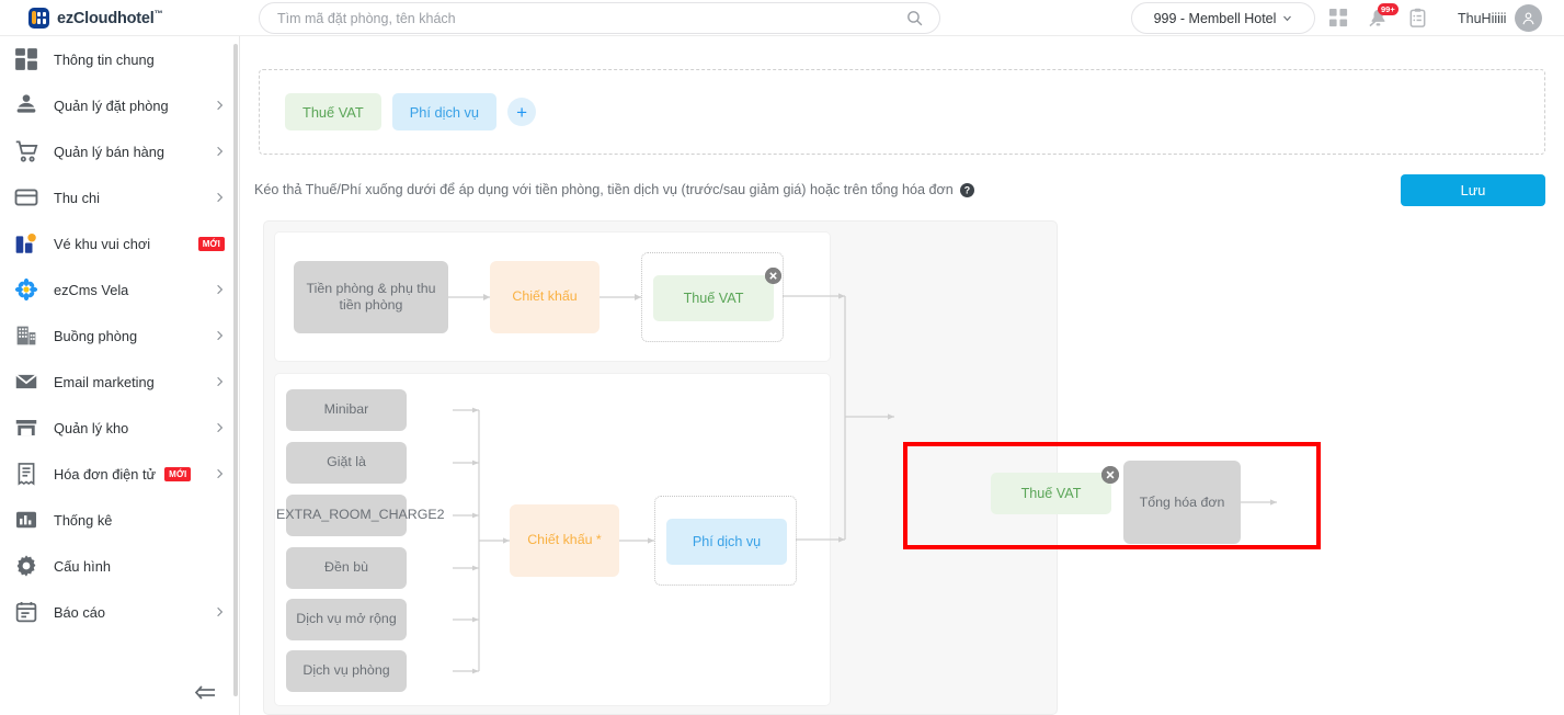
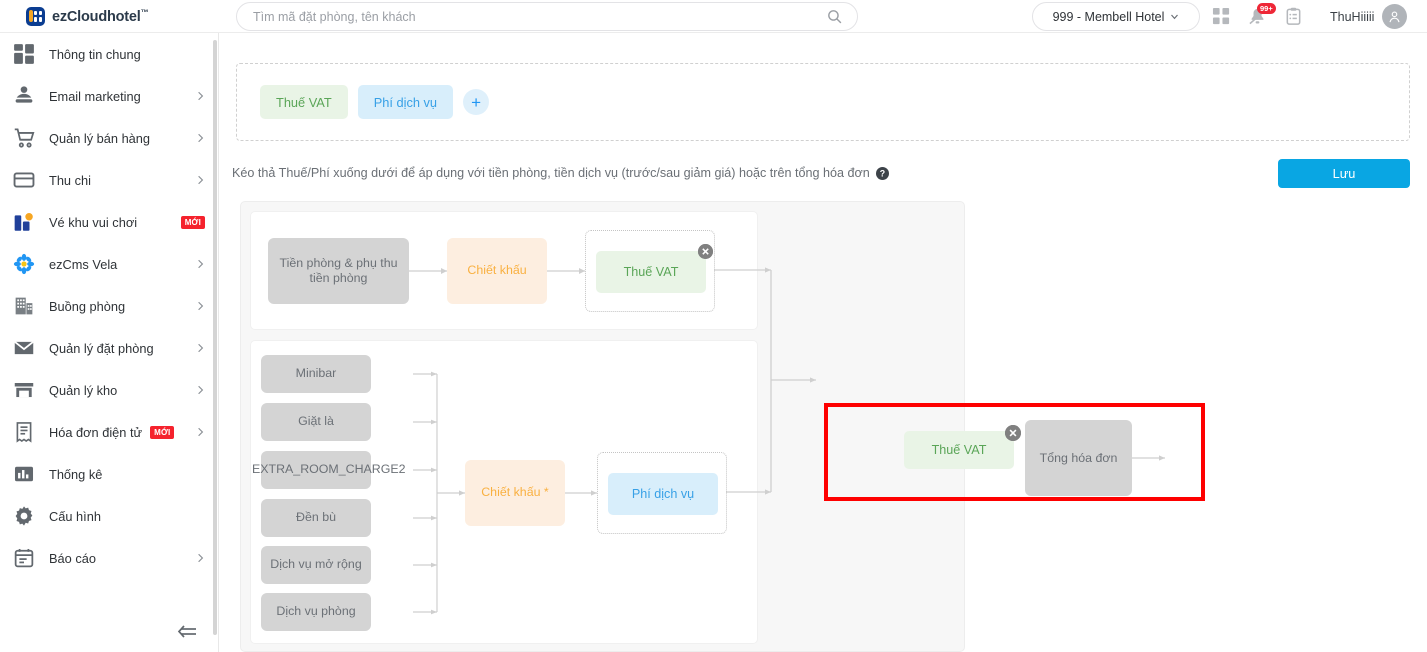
  ezCloudhotel™
  Tìm mã đặt phòng, tên khách
  999 - Membell Hotel
  99+
  ThuHiiiii
  Thông tin chung
- Quản lý đặt phòng
+ Email marketing
  Quản lý bán hàng
  Thu chi
  Vé khu vui chơi
  MỚI
  ezCms Vela
  Buồng phòng
- Email marketing
+ Quản lý đặt phòng
  Quản lý kho
  Hóa đơn điện tử
  MỚI
  Thống kê
  Cấu hình
  Báo cáo
  Thuế VAT
  Phí dịch vụ
  +
  Kéo thả Thuế/Phí xuống dưới để áp dụng với tiền phòng, tiền dịch vụ (trước/sau giảm giá) hoặc trên tổng hóa đơn
  ?
  Lưu
  Tiền phòng & phụ thu tiền phòng
  Chiết khấu
  Thuế VAT
  Minibar
  Giặt là
  EXTRA_ROOM_CHAR
  Đền bù
  Dịch vụ mở rộng
  Dịch vụ phòng
  Chiết khấu *
  Phí dịch vụ
  Tổng hóa đơn
  Thuế VAT
